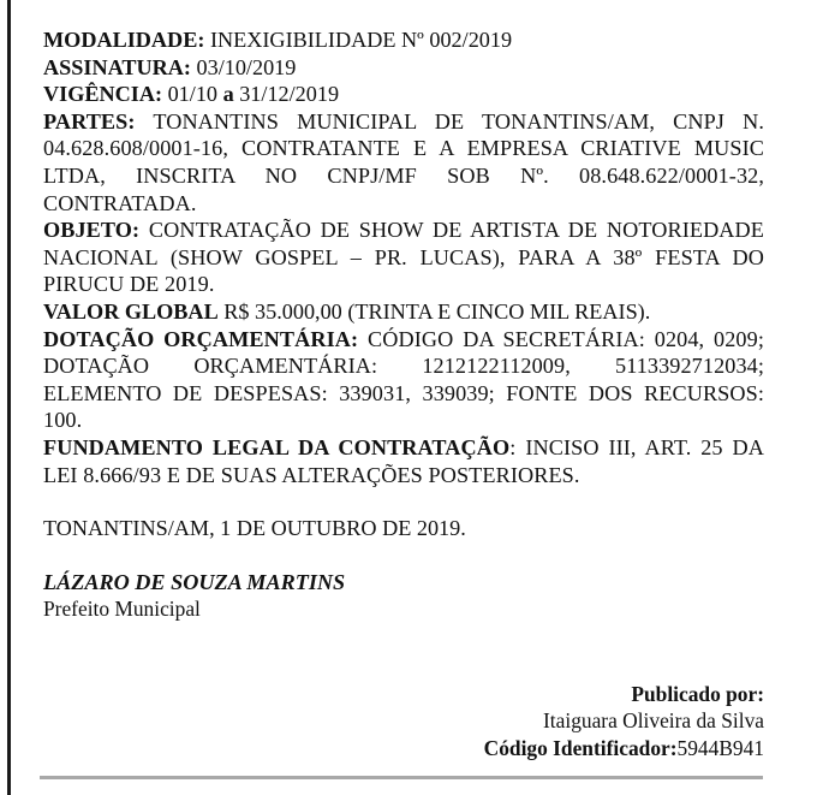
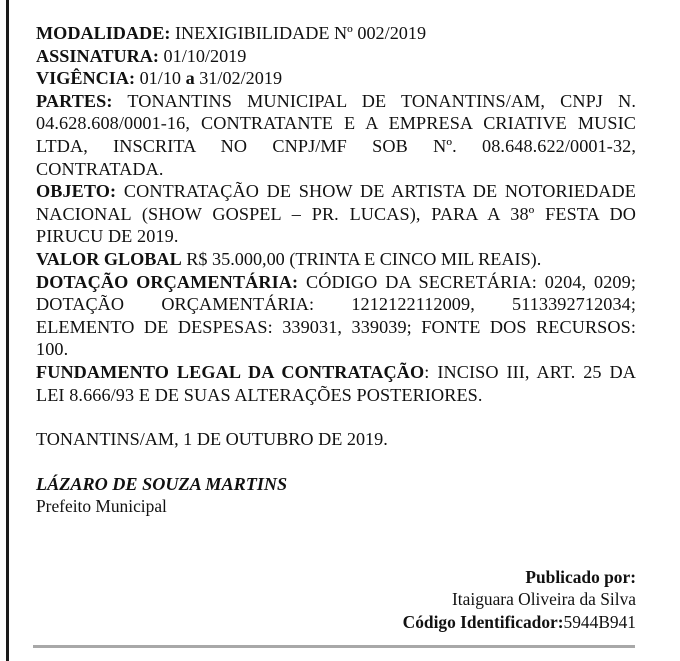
  MODALIDADE: INEXIGIBILIDADE Nº 002/2019
- ASSINATURA: 03/10/2019
+ ASSINATURA: 01/10/2019
- VIGÊNCIA: 01/10 a 31/12/2019
+ VIGÊNCIA: 01/10 a 31/02/2019
  PARTES: TONANTINS MUNICIPAL DE TONANTINS/AM, CNPJ N. 04.628.608/0001-16, CONTRATANTE E A EMPRESA CRIATIVE MUSIC LTDA, INSCRITA NO CNPJ/MF SOB Nº. 08.648.622/0001-32, CONTRATADA.
  OBJETO: CONTRATAÇÃO DE SHOW DE ARTISTA DE NOTORIEDADE NACIONAL (SHOW GOSPEL – PR. LUCAS), PARA A 38º FESTA DO PIRUCU DE 2019.
  VALOR GLOBAL R$ 35.000,00 (TRINTA E CINCO MIL REAIS).
  DOTAÇÃO ORÇAMENTÁRIA: CÓDIGO DA SECRETÁRIA: 0204, 0209; DOTAÇÃO ORÇAMENTÁRIA: 1212122112009, 5113392712034; ELEMENTO DE DESPESAS: 339031, 339039; FONTE DOS RECURSOS: 100.
  FUNDAMENTO LEGAL DA CONTRATAÇÃO: INCISO III, ART. 25 DA LEI 8.666/93 E DE SUAS ALTERAÇÕES POSTERIORES.
  TONANTINS/AM, 1 DE OUTUBRO DE 2019.
  LÁZARO DE SOUZA MARTINS
  Prefeito Municipal
  Publicado por:
  Itaiguara Oliveira da Silva
  Código Identificador:5944B941
